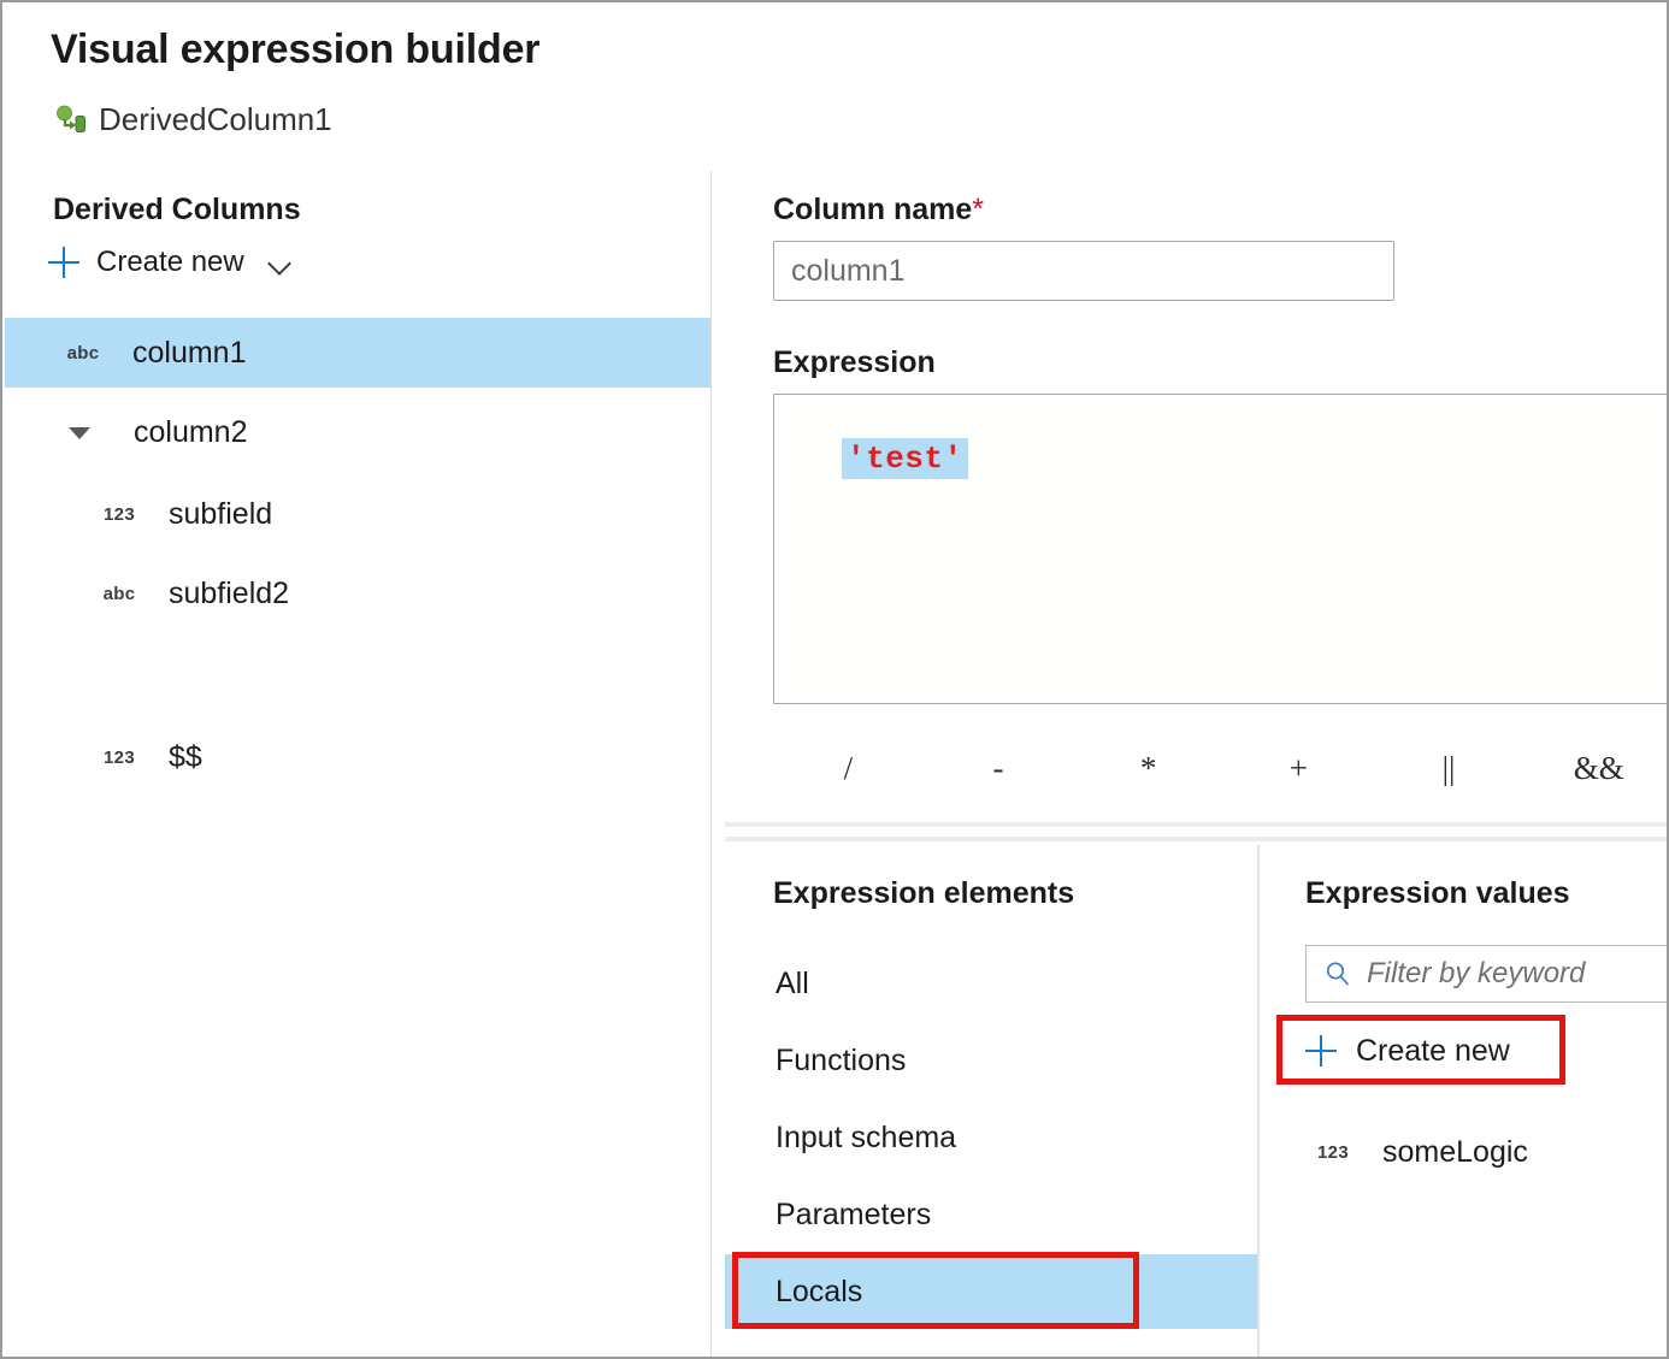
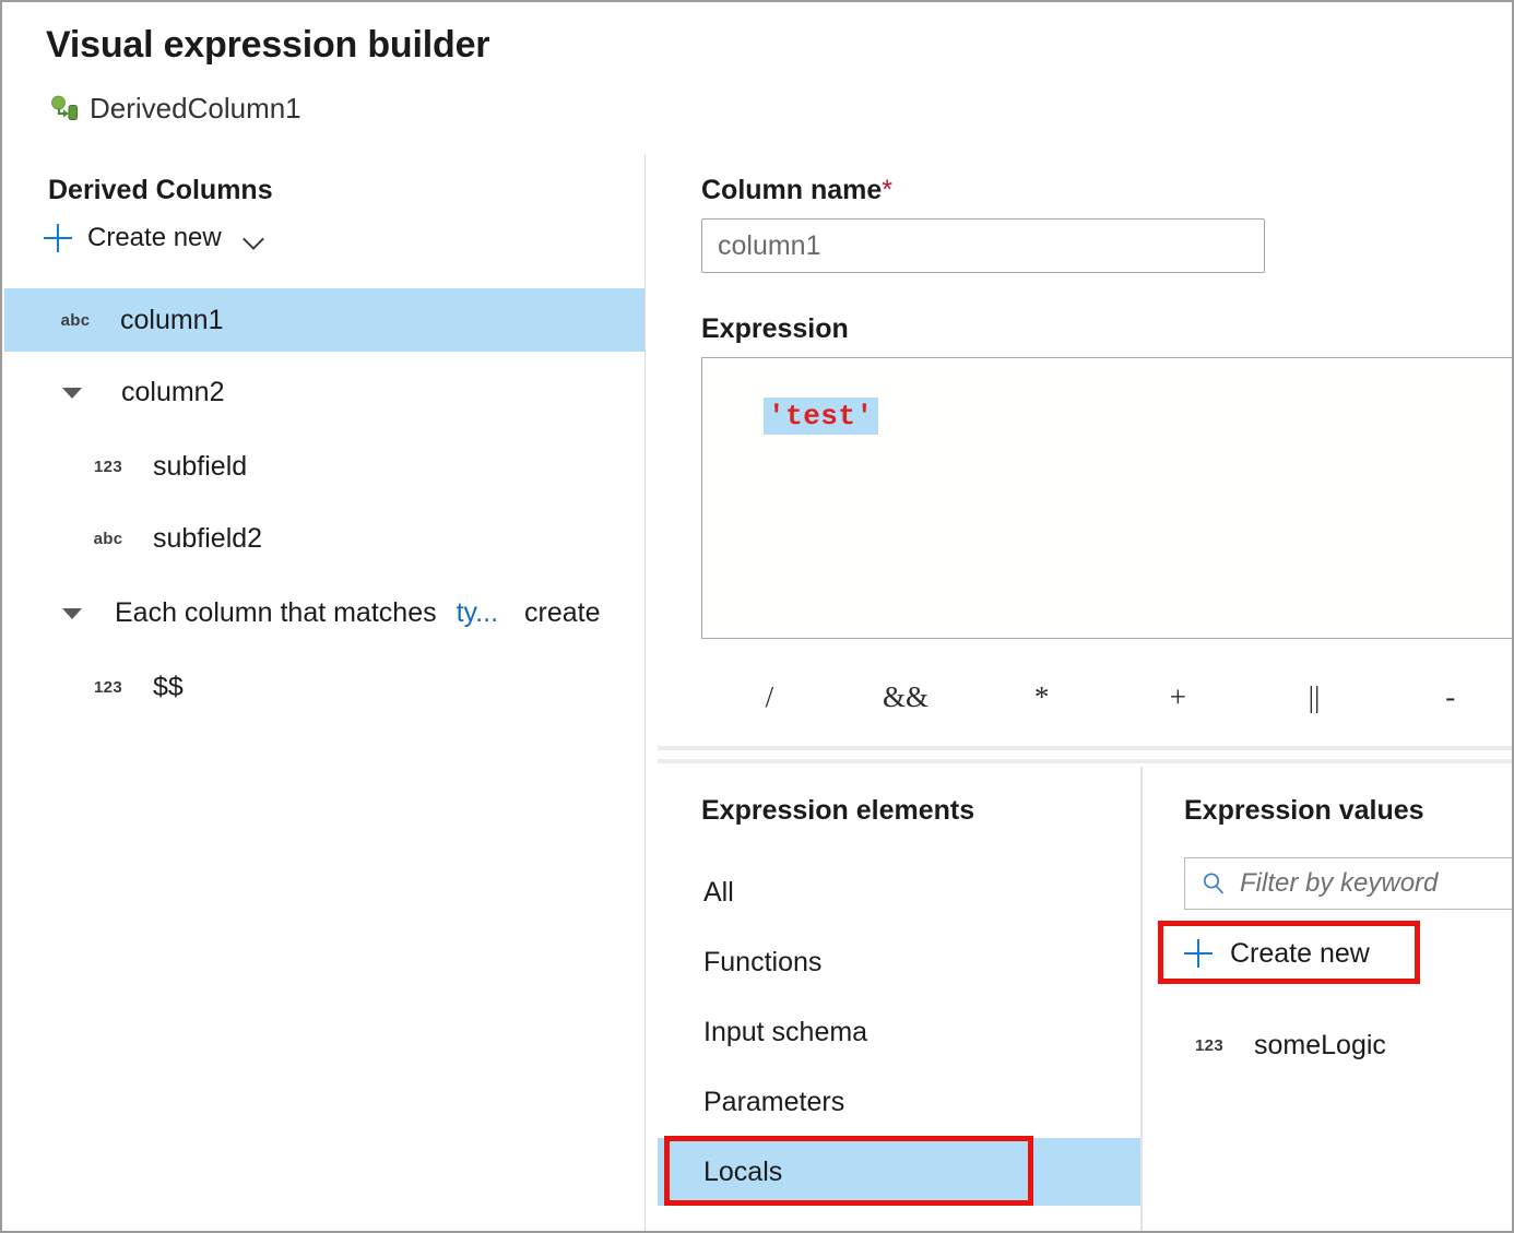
  Visual expression builder
  DerivedColumn1
  Derived Columns
  Create new
  abc
  column1
  column2
  123
  subfield
  abc
  subfield2
+ Each column that matches
+ ty...
+ create
  123
  $$
  Column name*
  column1
  Expression
  'test'
  /
- -
+ &&
  *
  +
  ||
- &&
+ -
  Expression elements
  All
  Functions
  Input schema
  Parameters
  Locals
  Expression values
  Filter by keyword
  Create new
  123
  someLogic
